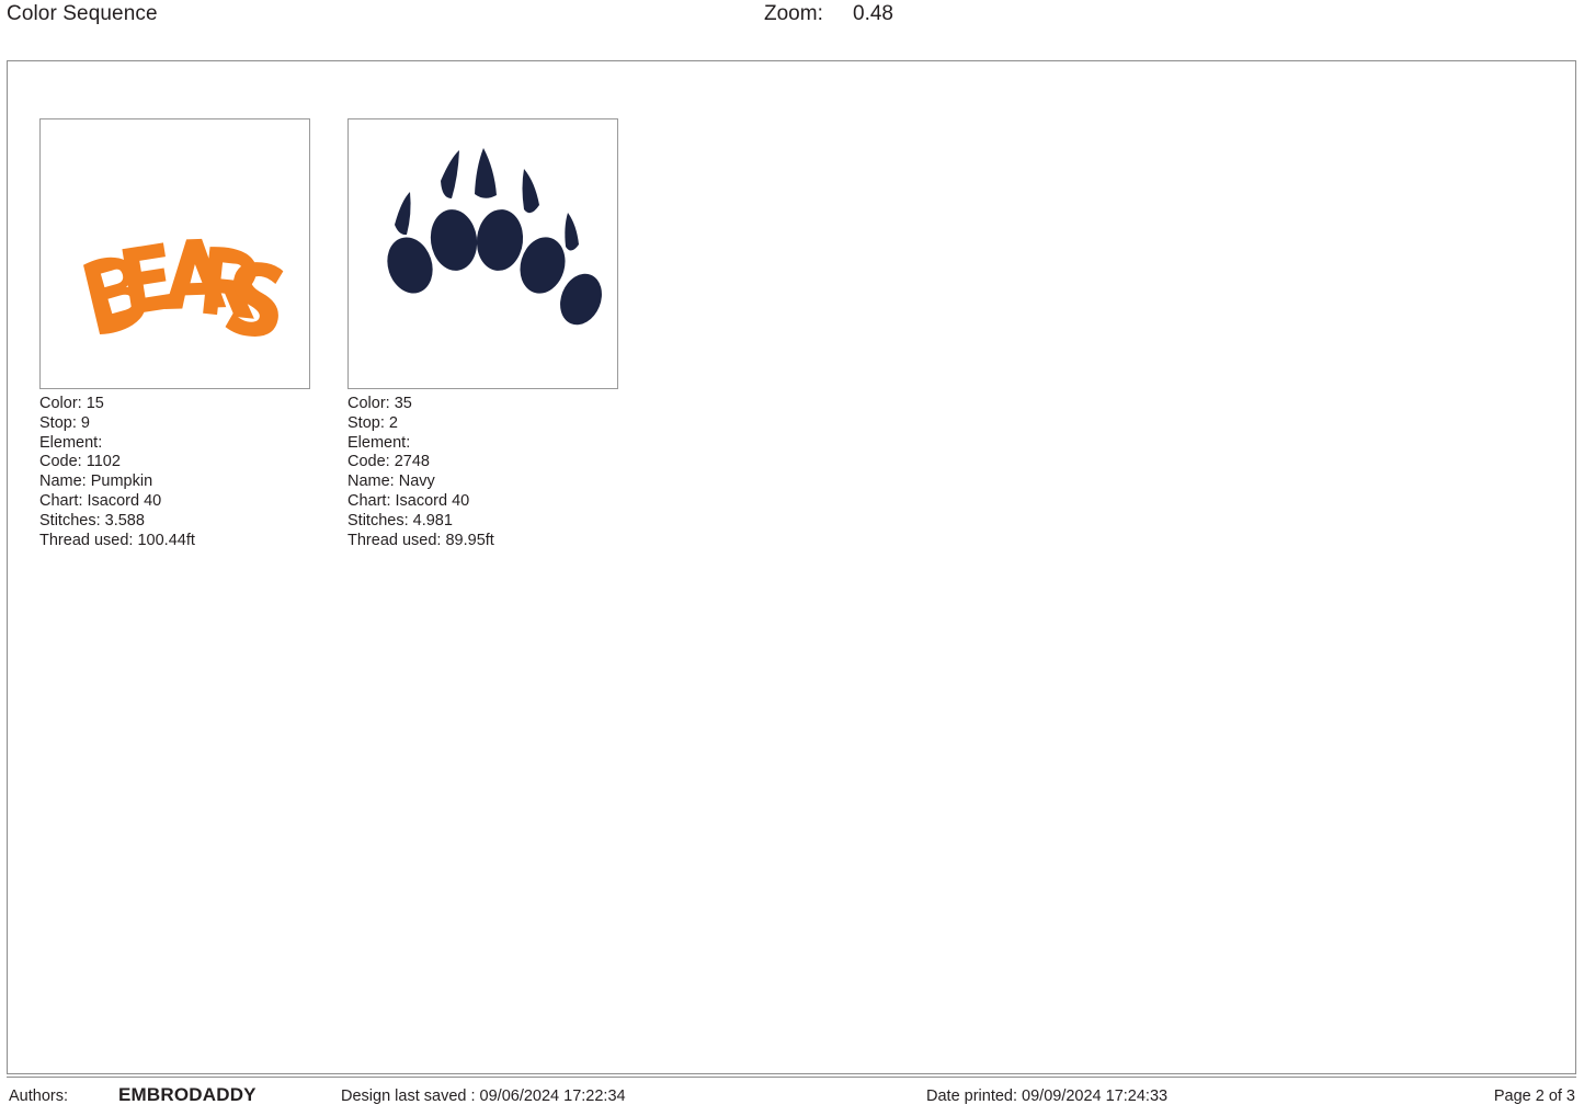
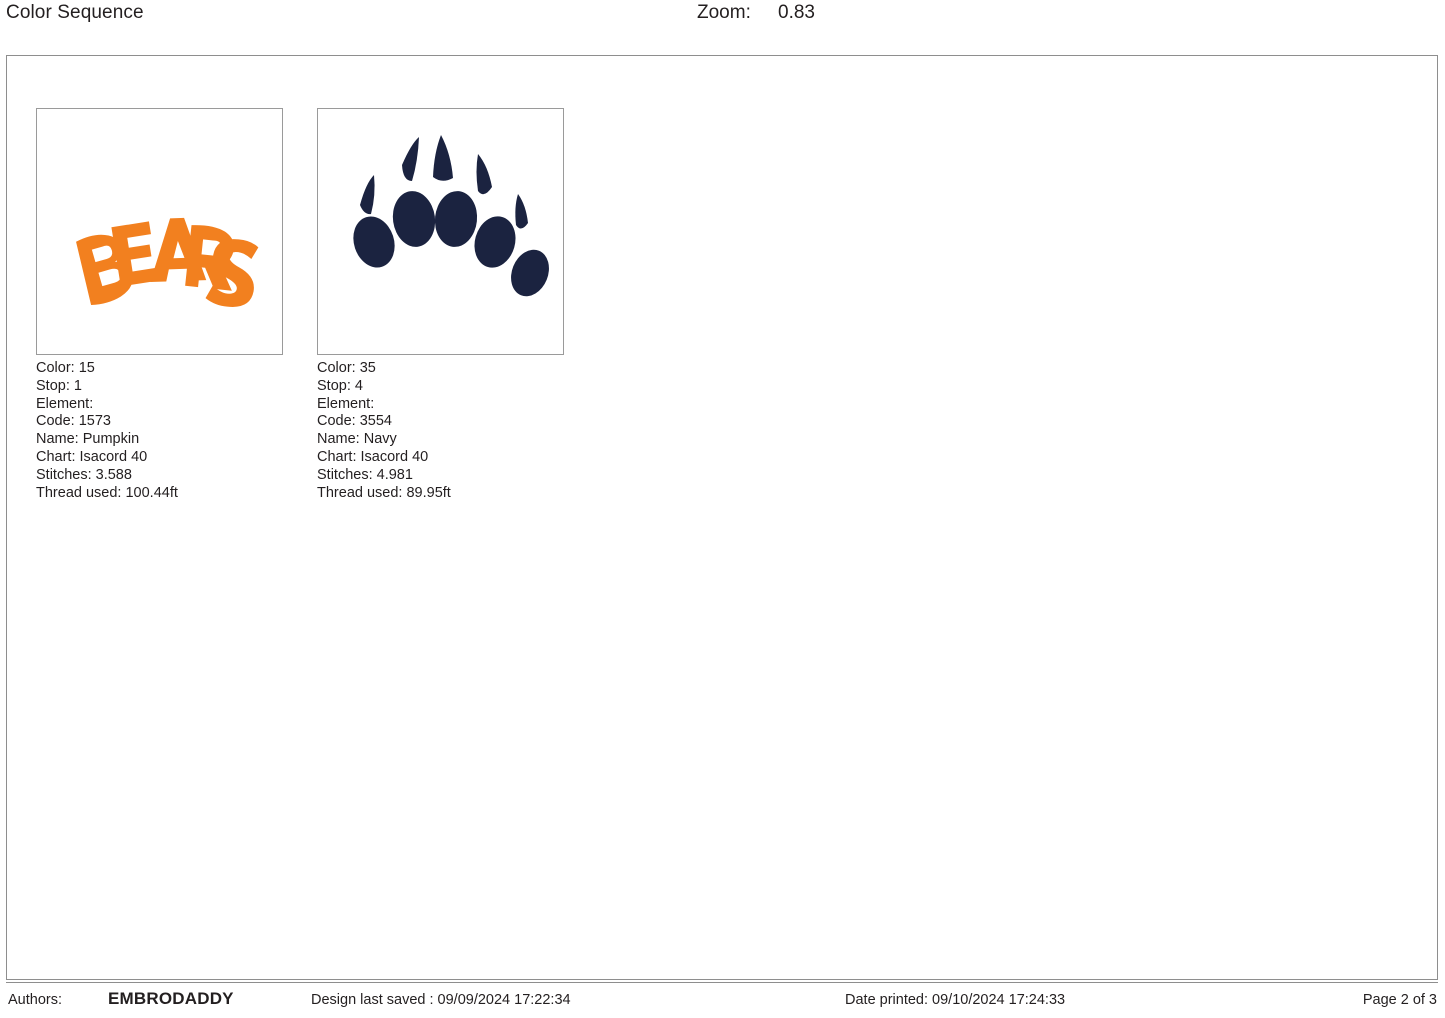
  Color Sequence
  Zoom:
- 0.48
+ 0.83
  Color: 15
- Stop: 9
+ Stop: 1
  Element:
- Code: 1102
+ Code: 1573
  Name: Pumpkin
  Chart: Isacord 40
  Stitches: 3.588
  Thread used: 100.44ft
  Color: 35
- Stop: 2
+ Stop: 4
  Element:
- Code: 2748
+ Code: 3554
  Name: Navy
  Chart: Isacord 40
  Stitches: 4.981
  Thread used: 89.95ft
  Authors:
  EMBRODADDY
- Design last saved : 09/06/2024 17:22:34
+ Design last saved : 09/09/2024 17:22:34
- Date printed: 09/09/2024 17:24:33
+ Date printed: 09/10/2024 17:24:33
  Page 2 of 3
